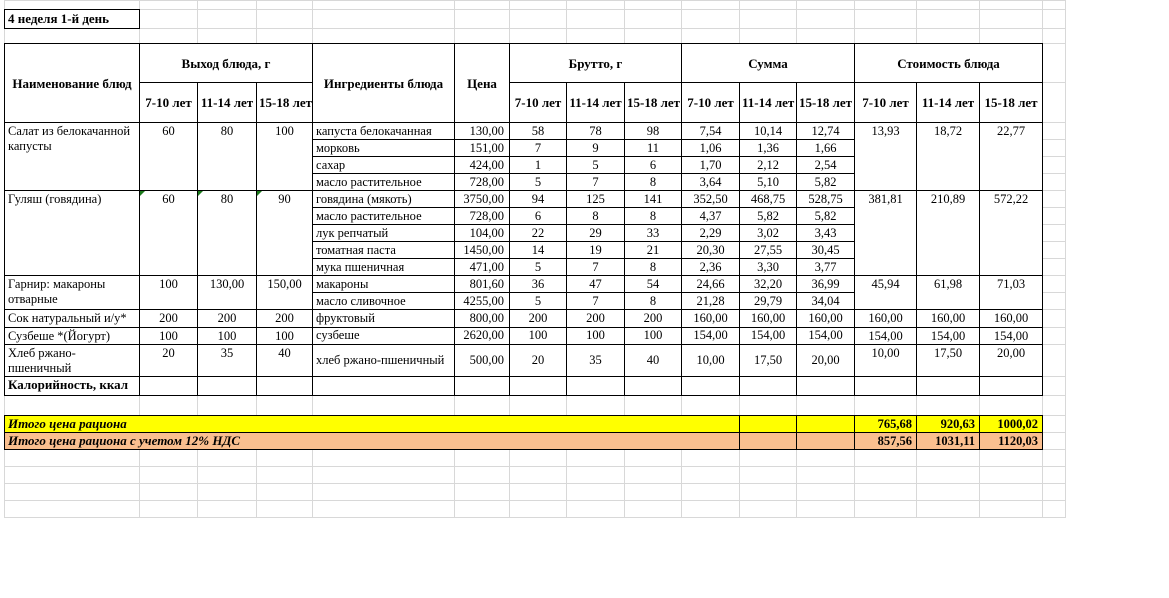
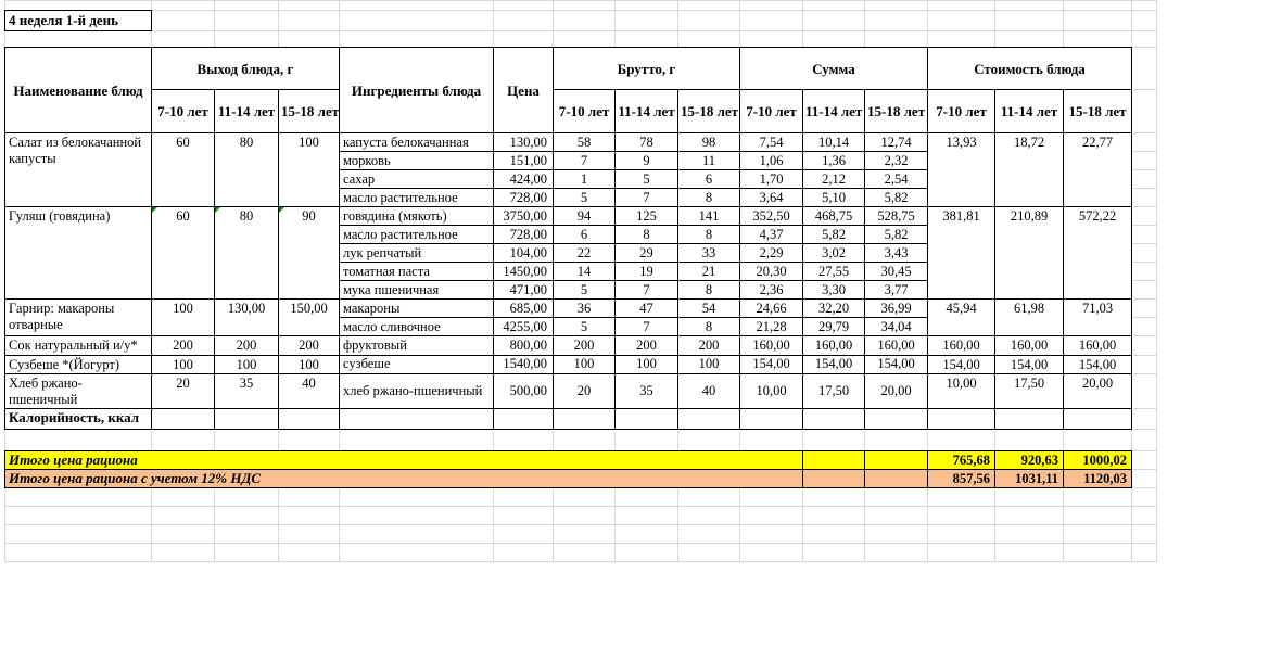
  4 неделя 1-й день
  Наименование блюд	Выход блюда, г	Ингредиенты блюда	Цена	Брутто, г	Сумма	Стоимость блюда
  7-10 лет	11-14 лет	15-18 лет	7-10 лет	11-14 лет	15-18 лет	7-10 лет	11-14 лет	15-18 лет	7-10 лет	11-14 лет	15-18 лет
  Салат из белокачанной капусты	60	80	100	капуста белокачанная	130,00	58	78	98	7,54	10,14	12,74	13,93	18,72	22,77
- морковь	151,00	7	9	11	1,06	1,36	1,66
+ морковь	151,00	7	9	11	1,06	1,36	2,32
  сахар	424,00	1	5	6	1,70	2,12	2,54
  масло растительное	728,00	5	7	8	3,64	5,10	5,82
  Гуляш (говядина)	60	80	90	говядина (мякоть)	3750,00	94	125	141	352,50	468,75	528,75	381,81	210,89	572,22
  масло растительное	728,00	6	8	8	4,37	5,82	5,82
  лук репчатый	104,00	22	29	33	2,29	3,02	3,43
  томатная паста	1450,00	14	19	21	20,30	27,55	30,45
  мука пшеничная	471,00	5	7	8	2,36	3,30	3,77
- Гарнир: макароны отварные	100	130,00	150,00	макароны	801,60	36	47	54	24,66	32,20	36,99	45,94	61,98	71,03
+ Гарнир: макароны отварные	100	130,00	150,00	макароны	685,00	36	47	54	24,66	32,20	36,99	45,94	61,98	71,03
  масло сливочное	4255,00	5	7	8	21,28	29,79	34,04
  Сок натуральный и/у*	200	200	200	фруктовый	800,00	200	200	200	160,00	160,00	160,00	160,00	160,00	160,00
- Сузбеше *(Йогурт)	100	100	100	сузбеше	2620,00	100	100	100	154,00	154,00	154,00	154,00	154,00	154,00
+ Сузбеше *(Йогурт)	100	100	100	сузбеше	1540,00	100	100	100	154,00	154,00	154,00	154,00	154,00	154,00
  Хлеб ржано-пшеничный	20	35	40	хлеб ржано-пшеничный	500,00	20	35	40	10,00	17,50	20,00	10,00	17,50	20,00
  Калорийность, ккал
  Итого цена рациона			765,68	920,63	1000,02
  Итого цена рациона с учетом 12% НДС			857,56	1031,11	1120,03
